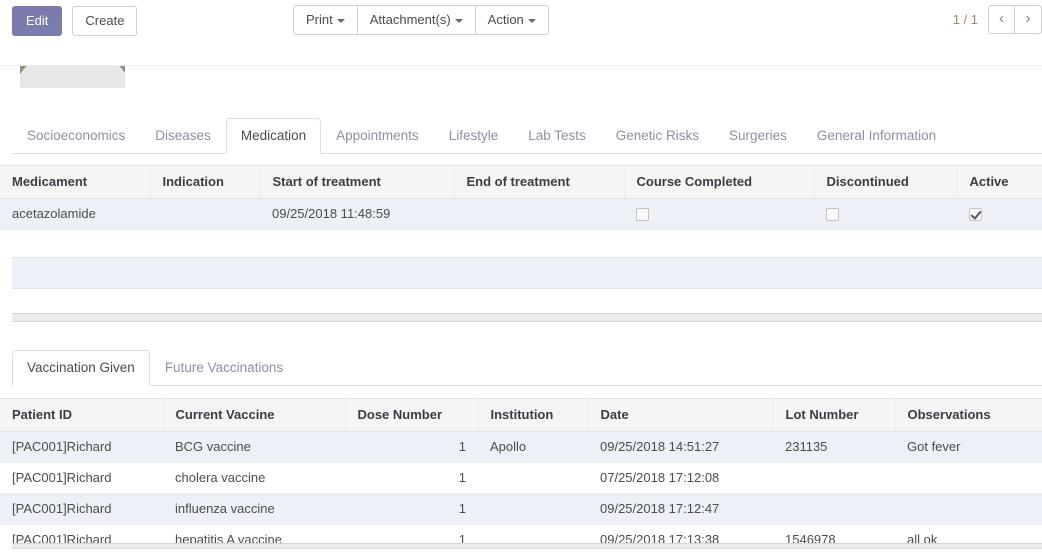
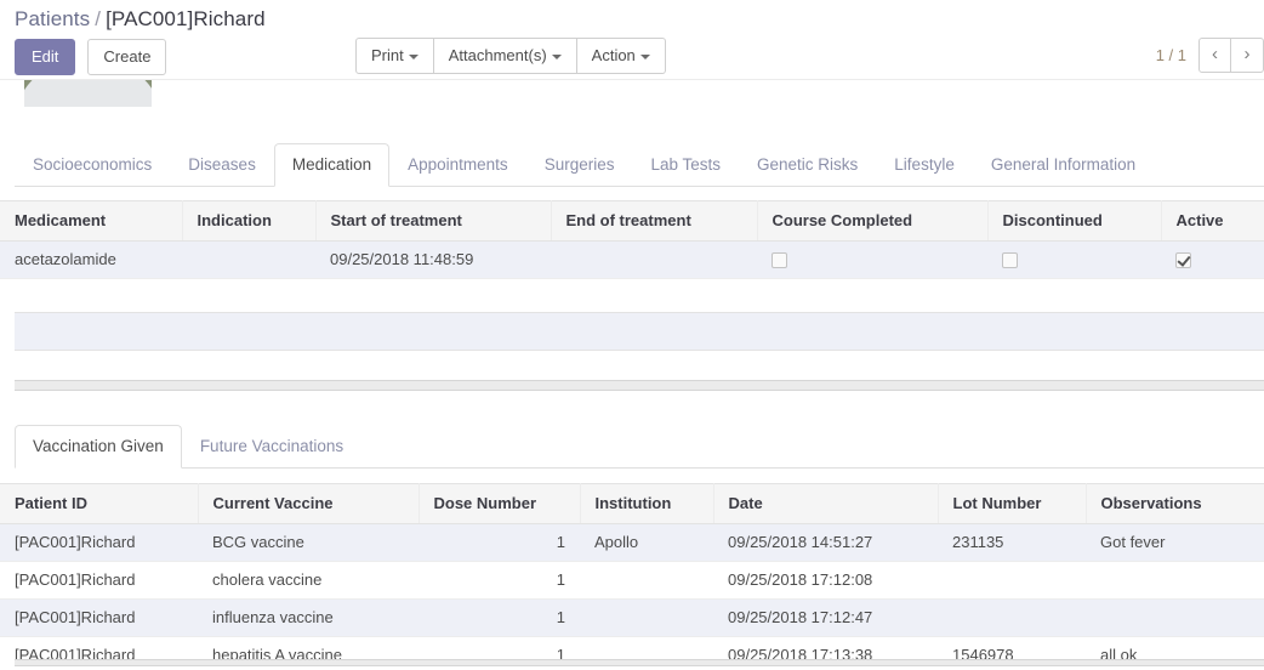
+ Patients / [PAC001]Richard
  Edit
  Create
  Print
  Attachment(s)
  Action
  1 / 1
  ‹
  ›
  Socioeconomics
  Diseases
  Medication
  Appointments
- Lifestyle
+ Surgeries
  Lab Tests
  Genetic Risks
- Surgeries
+ Lifestyle
  General Information
  Medicament	Indication	Start of treatment	End of treatment	Course Completed	Discontinued	Active
  acetazolamide		09/25/2018 11:48:59
  Vaccination Given
  Future Vaccinations
  Patient ID	Current Vaccine	Dose Number	Institution	Date	Lot Number	Observations
  [PAC001]Richard	BCG vaccine	1	Apollo	09/25/2018 14:51:27	231135	Got fever
- [PAC001]Richard	cholera vaccine	1		07/25/2018 17:12:08
+ [PAC001]Richard	cholera vaccine	1		09/25/2018 17:12:08
  [PAC001]Richard	influenza vaccine	1		09/25/2018 17:12:47
  [PAC001]Richard	hepatitis A vaccine	1		09/25/2018 17:13:38	1546978	all ok
